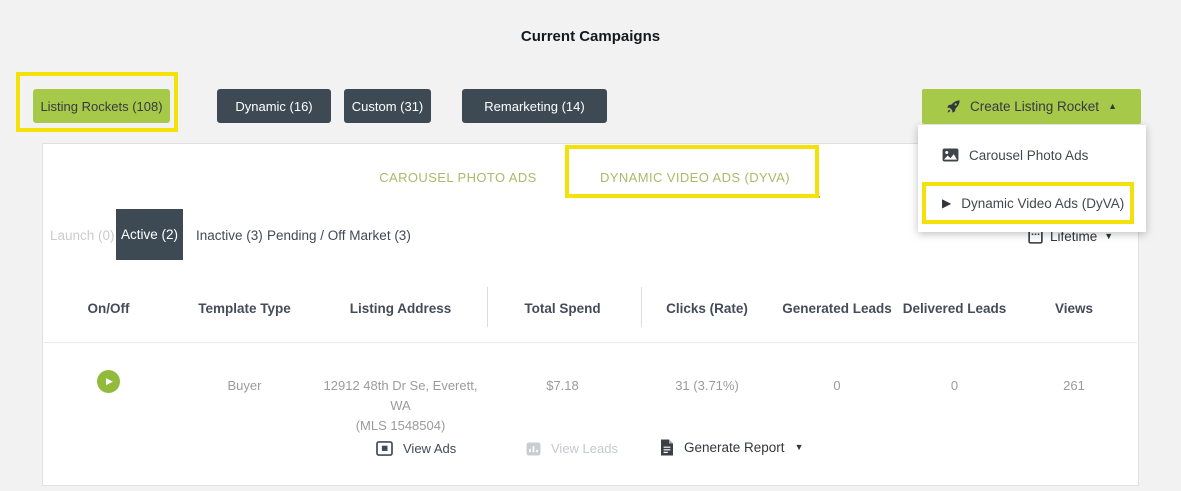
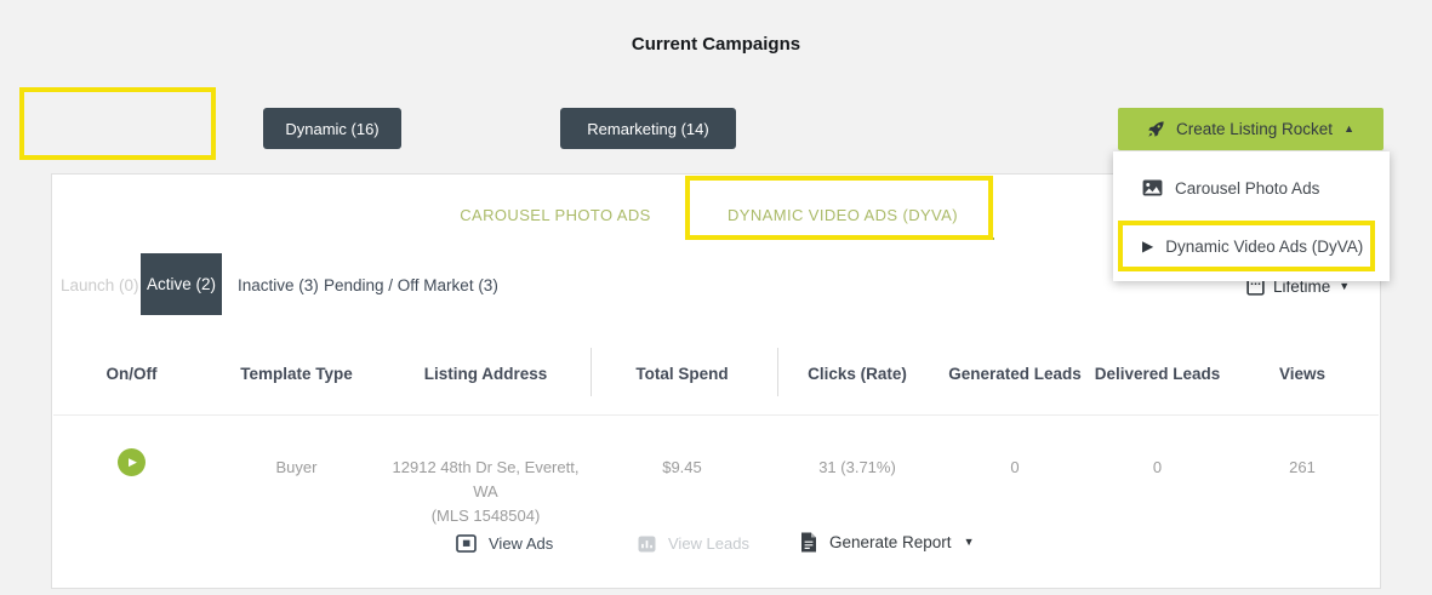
  Current Campaigns
- Listing Rockets (108)
  Dynamic (16)
- Custom (31)
  Remarketing (14)
  Create Listing Rocket
  ▲
  Carousel Photo Ads
  ▶
  Dynamic Video Ads (DyVA)
  CAROUSEL PHOTO ADS
  DYNAMIC VIDEO ADS (DYVA)
  On/Off
  Template Type
  Listing Address
  Total Spend
  Clicks (Rate)
  Generated Leads
  Delivered Leads
  Views
  ▶
  Buyer
  12912 48th Dr Se, Everett, WA
  (MLS 1548504)
- $7.18
+ $9.45
  31 (3.71%)
  0
  0
  261
  Launch (0)
  Active (2)
  Inactive (3)
  Pending / Off Market (3)
  Lifetime
  ▼
  View Ads
  View Leads
  Generate Report
  ▼
